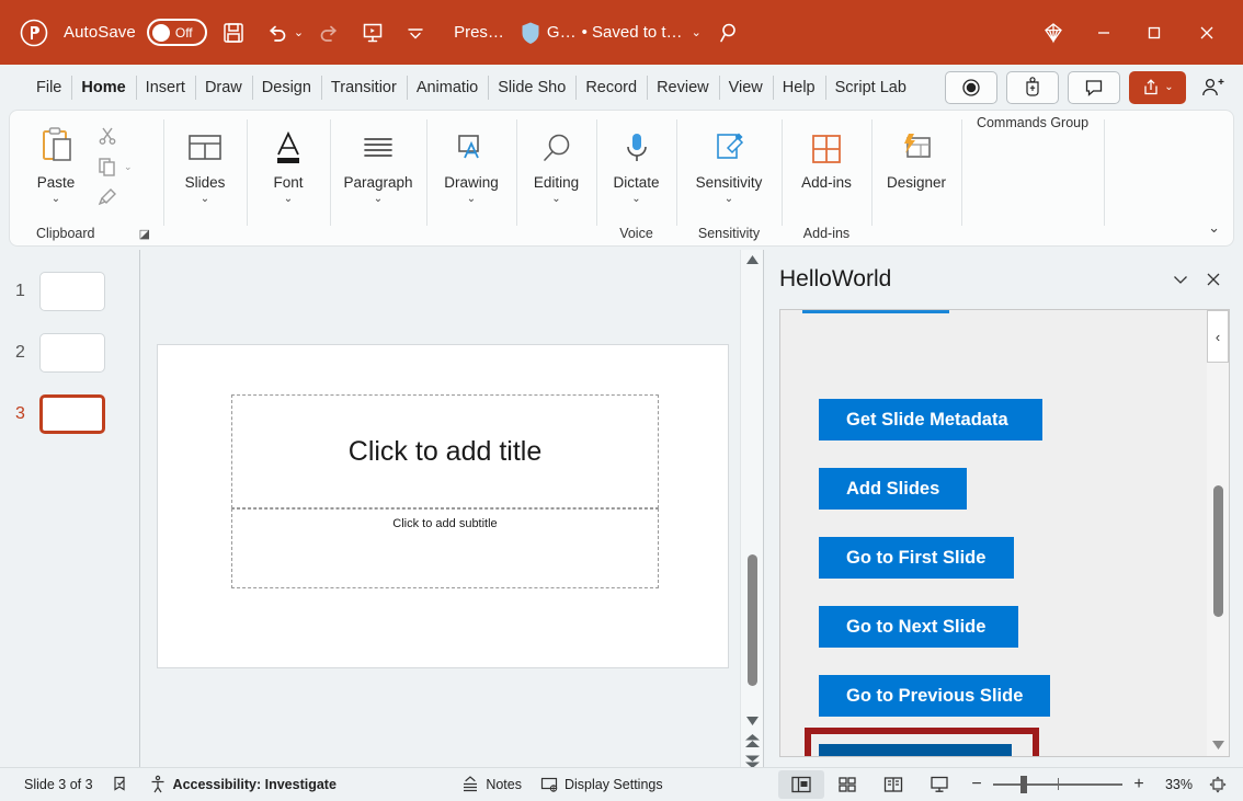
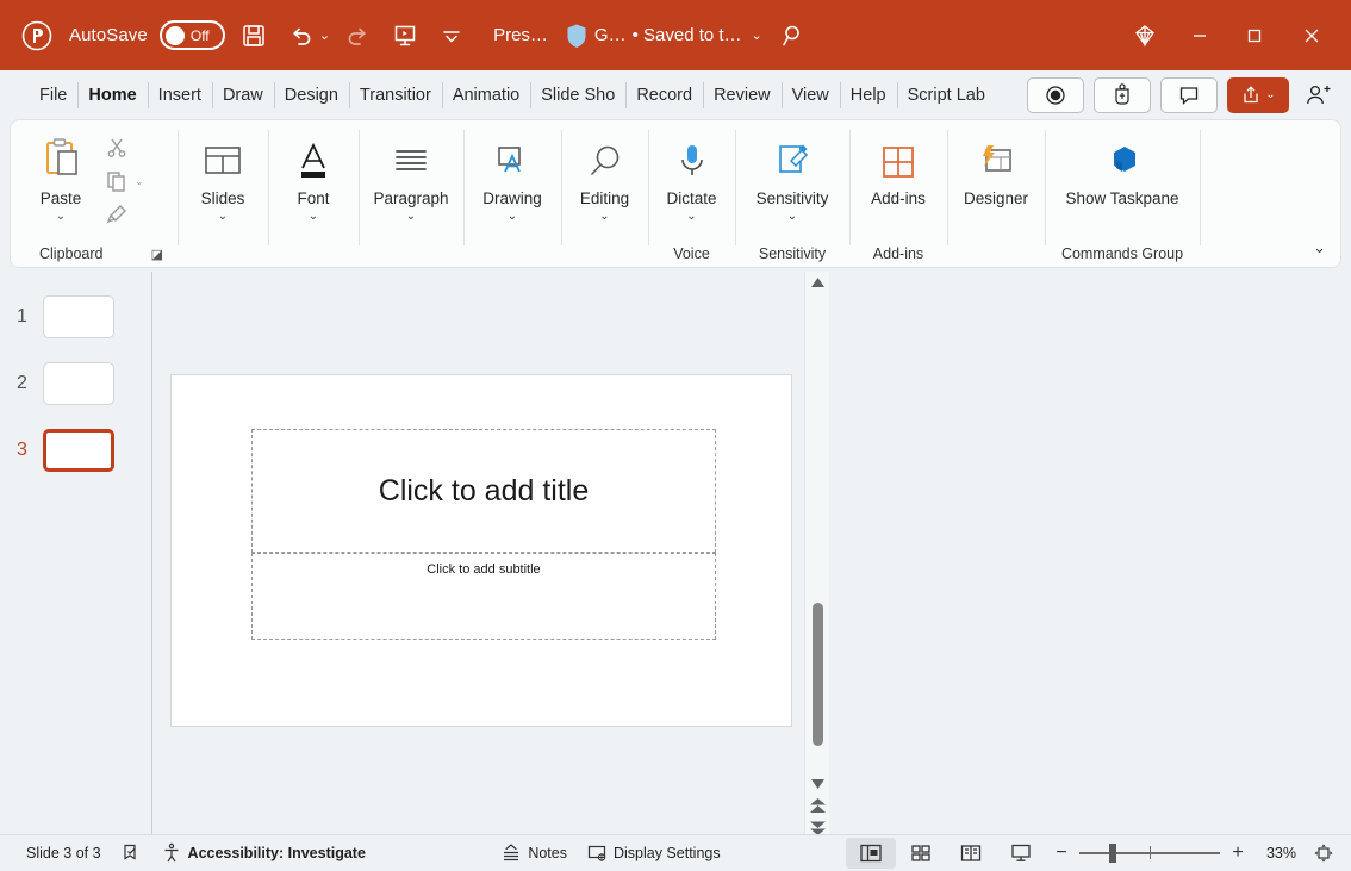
  AutoSave
  Off
  ⌄
  Pres…
  G…
  • Saved to t…
  ⌄
  File
  Home
  Insert
  Draw
  Design
  Transitior
  Animatio
  Slide Sho
  Record
  Review
  View
  Help
  Script Lab
  ⌄
  Paste
  ⌄
  ⌄
  Clipboard
  ◪
  Slides
  ⌄
  Font
  ⌄
  Paragraph
  ⌄
  Drawing
  ⌄
  Editing
  ⌄
  Dictate
  ⌄
  Voice
  Sensitivity
  ⌄
  Sensitivity
  Add-ins
  Add-ins
  Designer
+ Show Taskpane
  Commands Group
  ⌄
  1
  2
  3
  Click to add title
  Click to add subtitle
- HelloWorld
- Get Slide Metadata
- Add Slides
- Go to First Slide
- Go to Next Slide
- Go to Previous Slide
- ‹
  Slide 3 of 3
  Accessibility: Investigate
  Notes
  Display Settings
  −
  +
  33%
